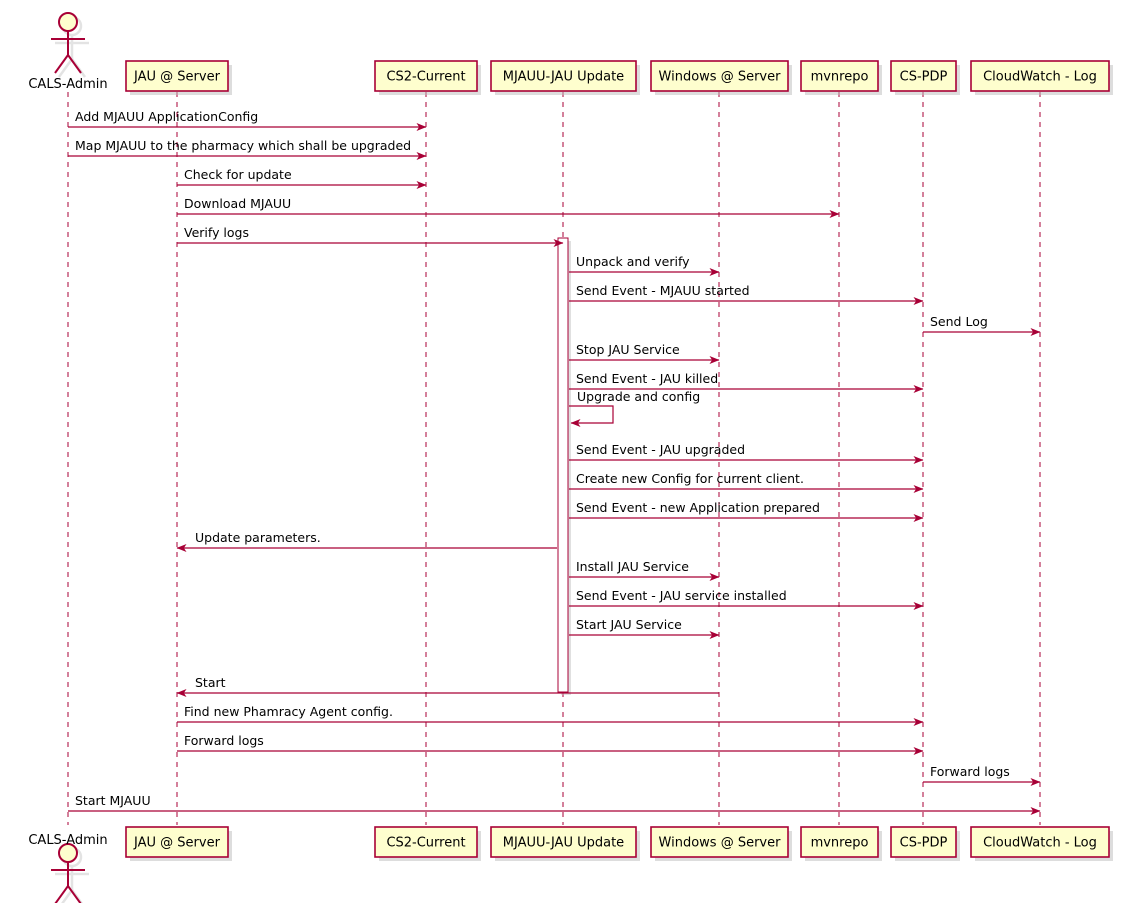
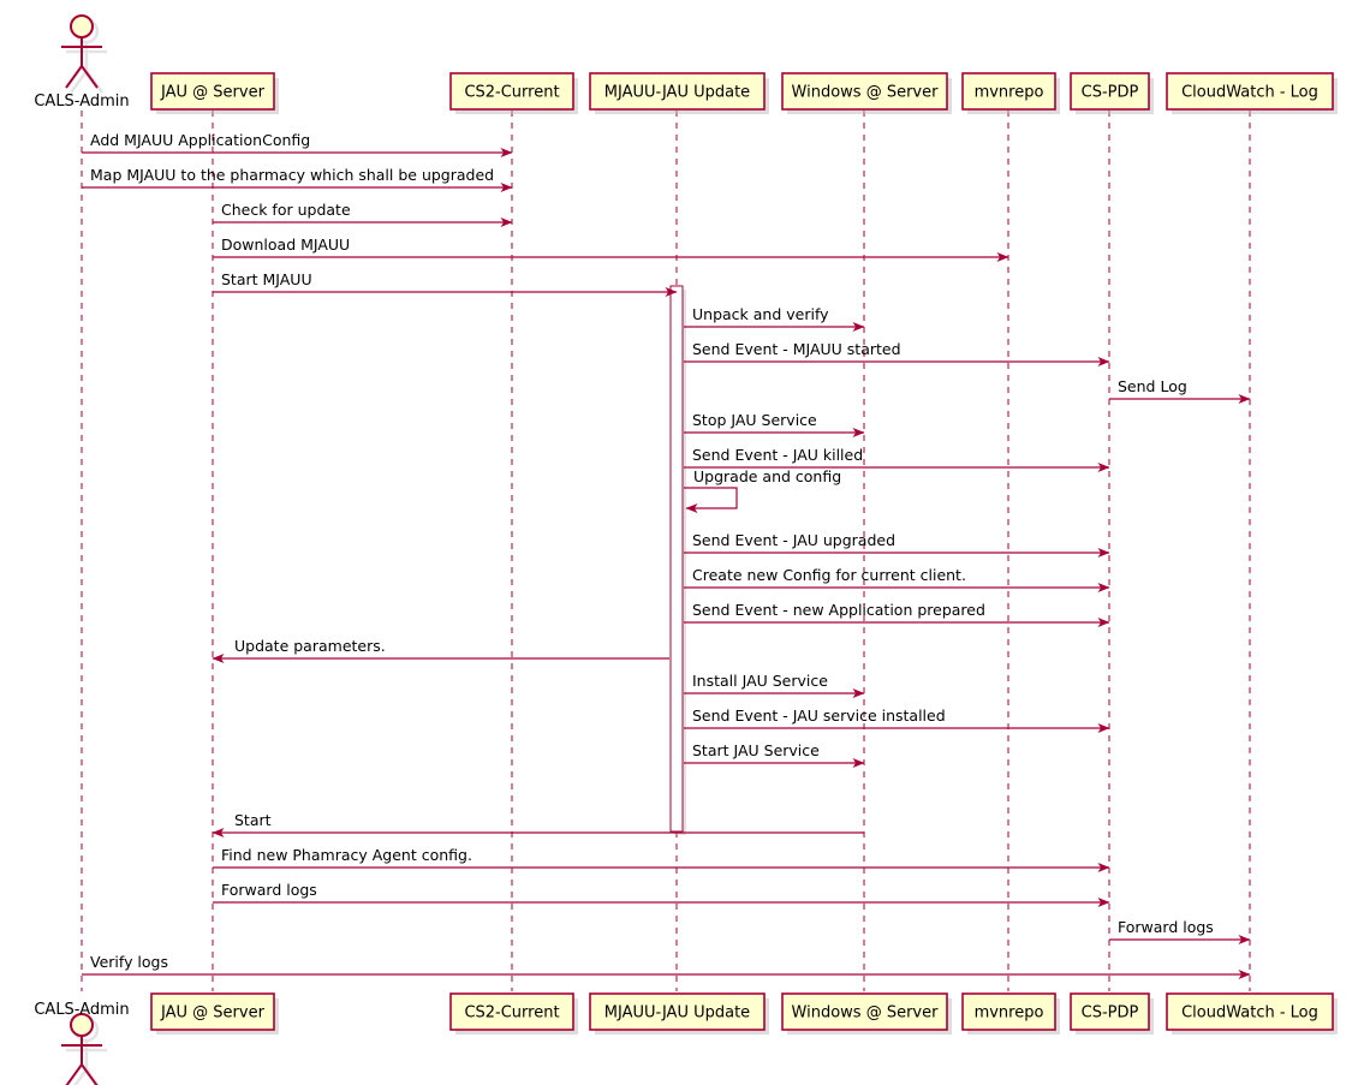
  Add MJAUU ApplicationConfig
  Map MJAUU to the pharmacy which shall be upgraded
  Check for update
  Download MJAUU
- Verify logs
+ Start MJAUU
  Unpack and verify
  Send Event - MJAUU started
  Send Log
  Stop JAU Service
  Send Event - JAU killed
  Upgrade and config
  Send Event - JAU upgraded
  Create new Config for current client.
  Send Event - new Application prepared
  Update parameters.
  Install JAU Service
  Send Event - JAU service installed
  Start JAU Service
  Start
  Find new Phamracy Agent config.
  Forward logs
  Forward logs
- Start MJAUU
+ Verify logs
  JAU @ Server
  JAU @ Server
  CS2-Current
  CS2-Current
  MJAUU-JAU Update
  MJAUU-JAU Update
  Windows @ Server
  Windows @ Server
  mvnrepo
  mvnrepo
  CS-PDP
  CS-PDP
  CloudWatch - Log
  CloudWatch - Log
  CALS-Admin
  CALS-Admin
